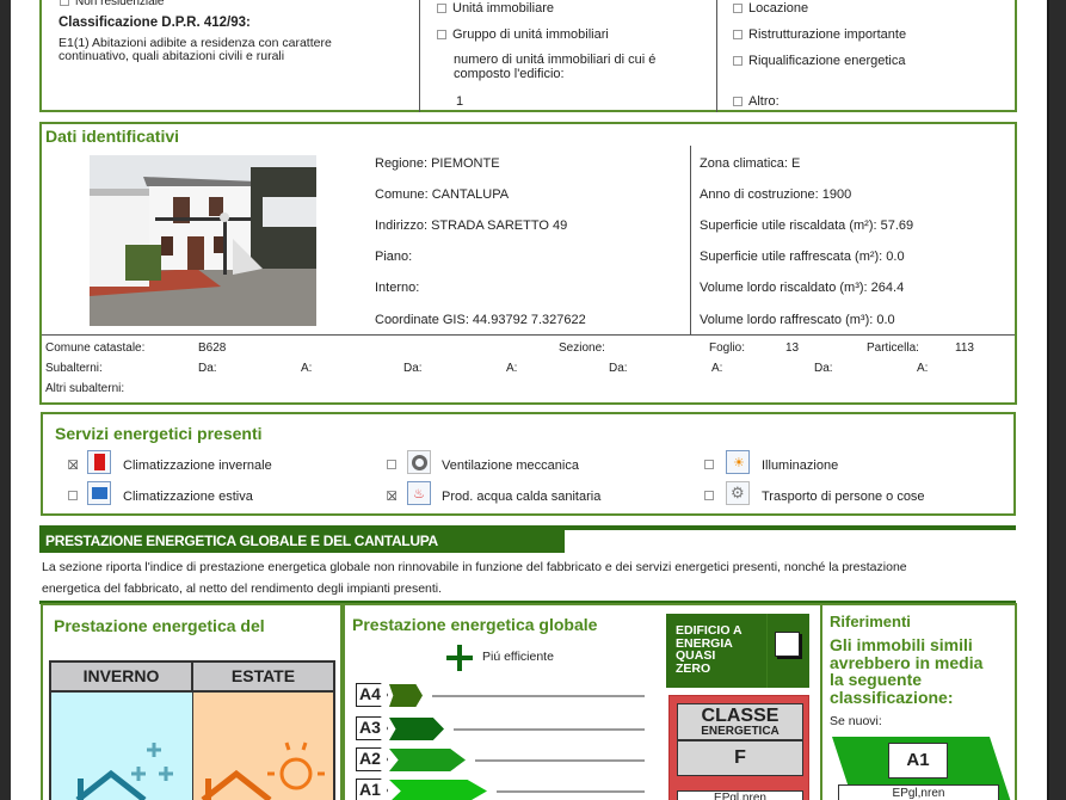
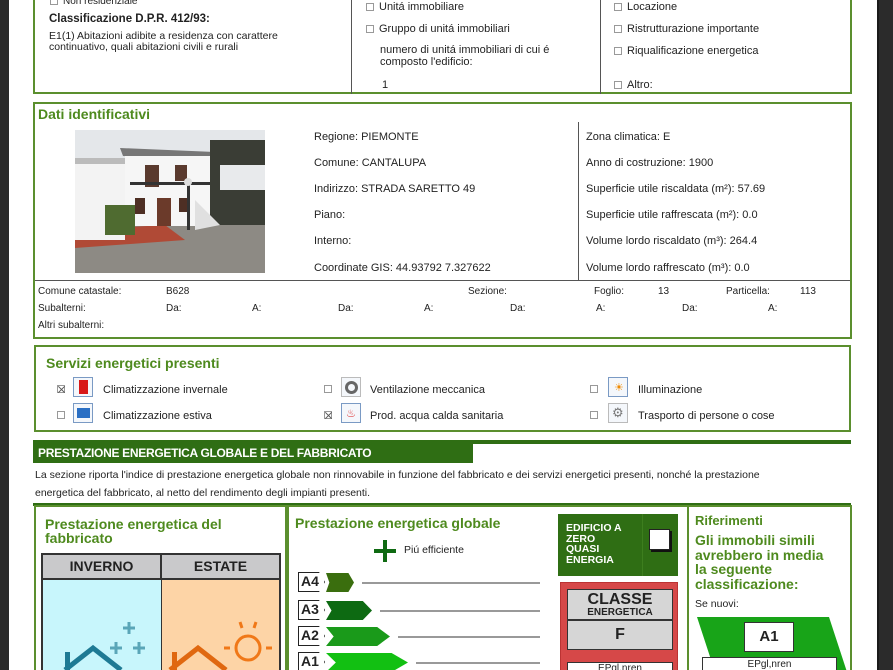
  Non residenziale
  Classificazione D.P.R. 412/93:
  E1(1) Abitazioni adibite a residenza con carattere
  continuativo, quali abitazioni civili e rurali
  Unitá immobiliare
  Gruppo di unitá immobiliari
  numero di unitá immobiliari di cui é
  composto l'edificio:
  1
  Locazione
  Ristrutturazione importante
  Riqualificazione energetica
  Altro:
  Dati identificativi
  Regione: PIEMONTE
  Comune: CANTALUPA
  Indirizzo: STRADA SARETTO 49
  Piano:
  Interno:
  Coordinate GIS: 44.93792 7.327622
  Zona climatica: E
  Anno di costruzione: 1900
  Superficie utile riscaldata (m²): 57.69
  Superficie utile raffrescata (m²): 0.0
  Volume lordo riscaldato (m³): 264.4
  Volume lordo raffrescato (m³): 0.0
  Comune catastale:
  B628
  Sezione:
  Foglio:
  13
  Particella:
  113
  Subalterni:
  Da:
  A:
  Da:
  A:
  Da:
  A:
  Da:
  A:
  Altri subalterni:
  Servizi energetici presenti
  Climatizzazione invernale
  Climatizzazione estiva
  Ventilazione meccanica
  ♨
  Prod. acqua calda sanitaria
  ☀
  Illuminazione
  ⚙
  Trasporto di persone o cose
- PRESTAZIONE ENERGETICA GLOBALE E DEL CANTALUPA
+ PRESTAZIONE ENERGETICA GLOBALE E DEL FABBRICATO
  La sezione riporta l'indice di prestazione energetica globale non rinnovabile in funzione del fabbricato e dei servizi energetici presenti, nonché la prestazione
  energetica del fabbricato, al netto del rendimento degli impianti presenti.
  Prestazione energetica del
+ fabbricato
  INVERNO
  ESTATE
  Prestazione energetica globale
  Piú efficiente
  A4
  A3
  A2
  A1
  EDIFICIO A
- ENERGIA
+ ZERO
  QUASI
- ZERO
+ ENERGIA
  CLASSE
  ENERGETICA
  F
  EPgl,nren
  Riferimenti
  Gli immobili simili
  avrebbero in media
  la seguente
  classificazione:
  Se nuovi:
  A1
  EPgl,nren
